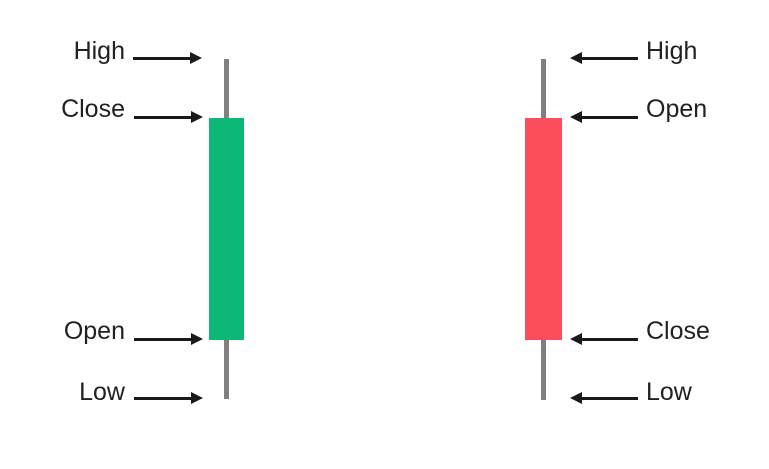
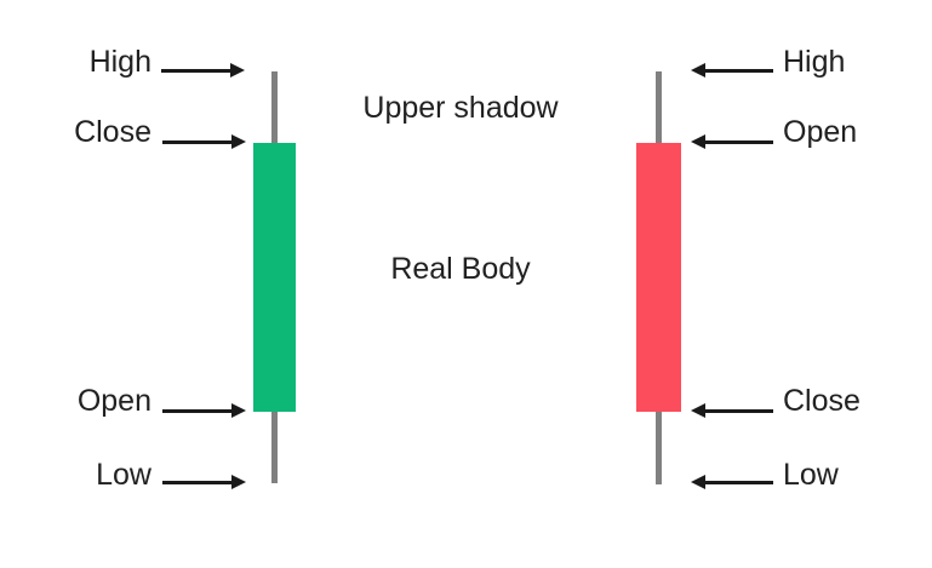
  High
  Close
  Open
  Low
  High
  Open
  Close
  Low
+ Upper shadow
+ Real Body
